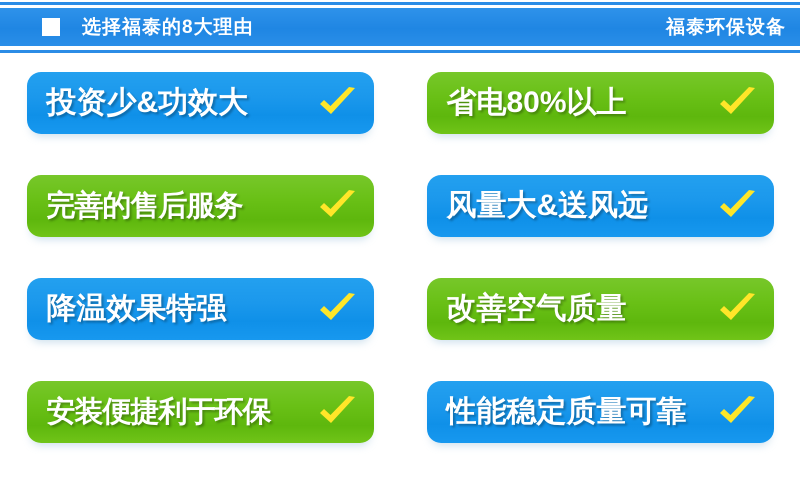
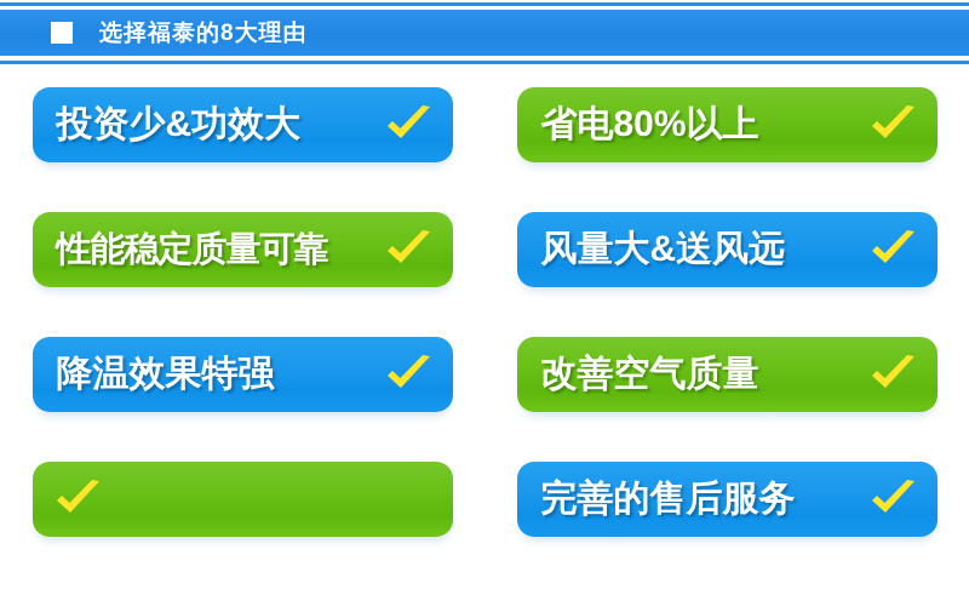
  选择福泰的8大理由
- 福泰环保设备
  投资少&功效大
  省电80%以上
- 完善的售后服务
+ 性能稳定质量可靠
  风量大&送风远
  降温效果特强
  改善空气质量
- 安装便捷利于环保
- 性能稳定质量可靠
+ 完善的售后服务
